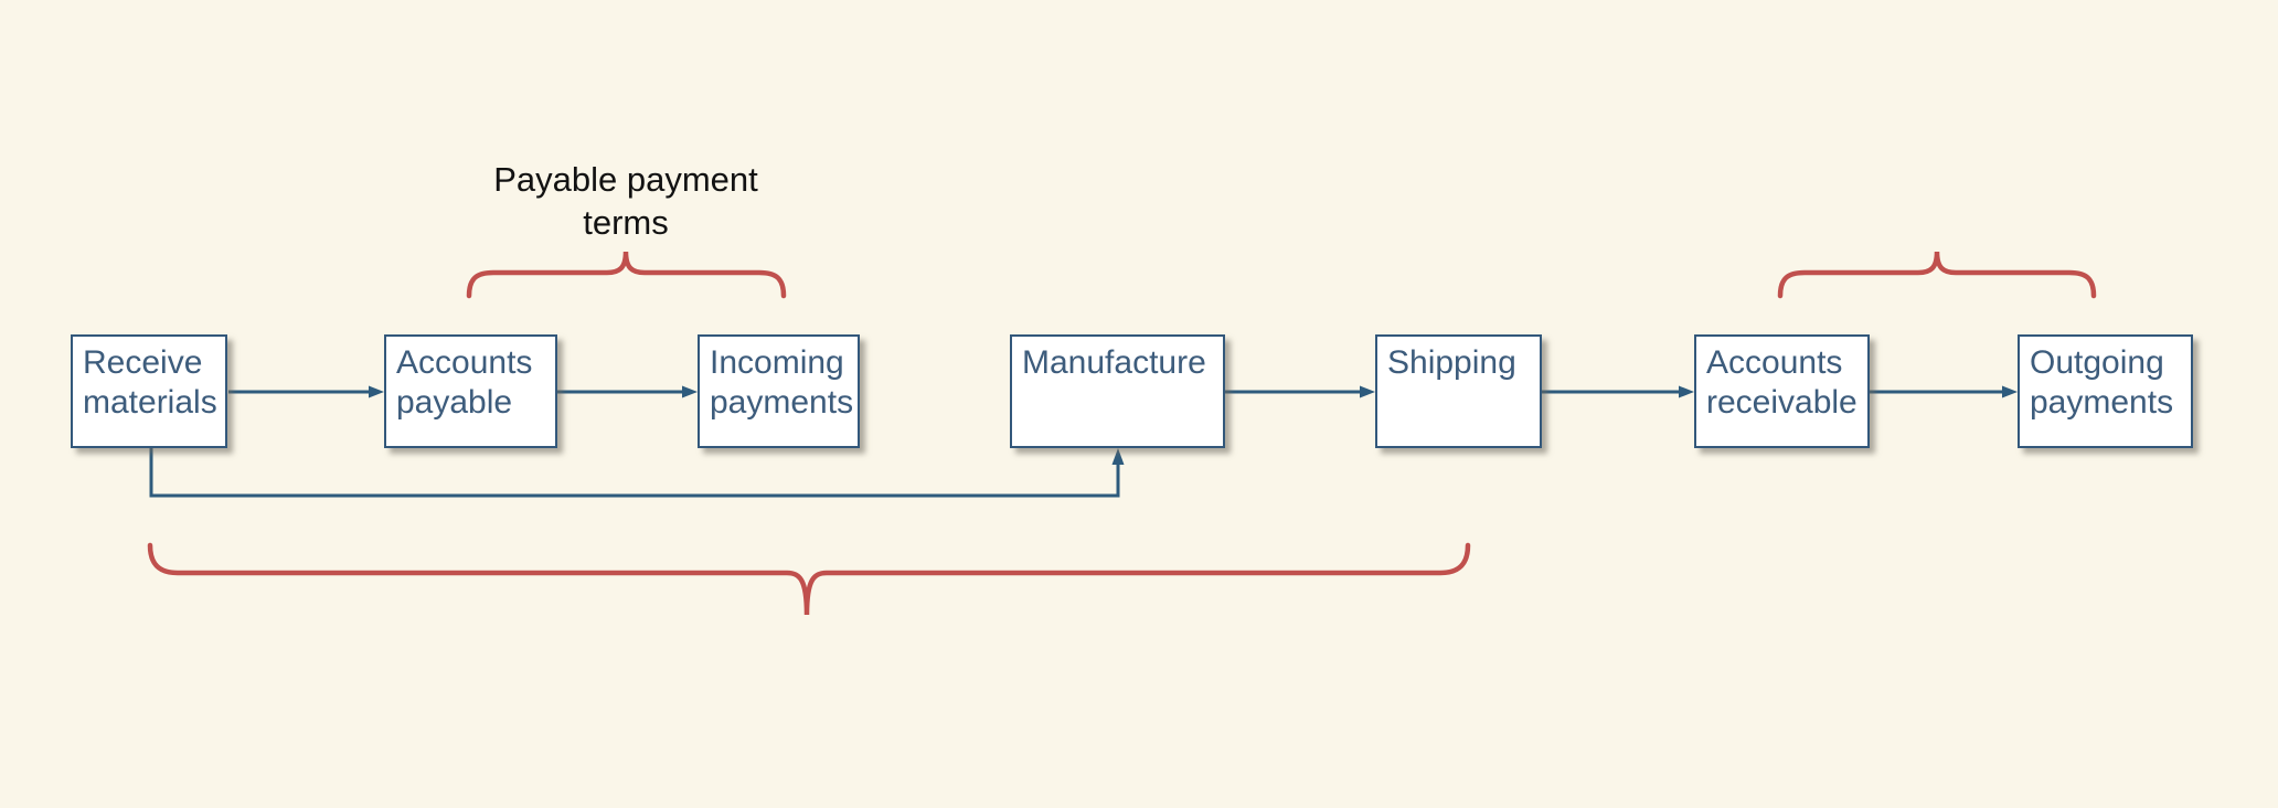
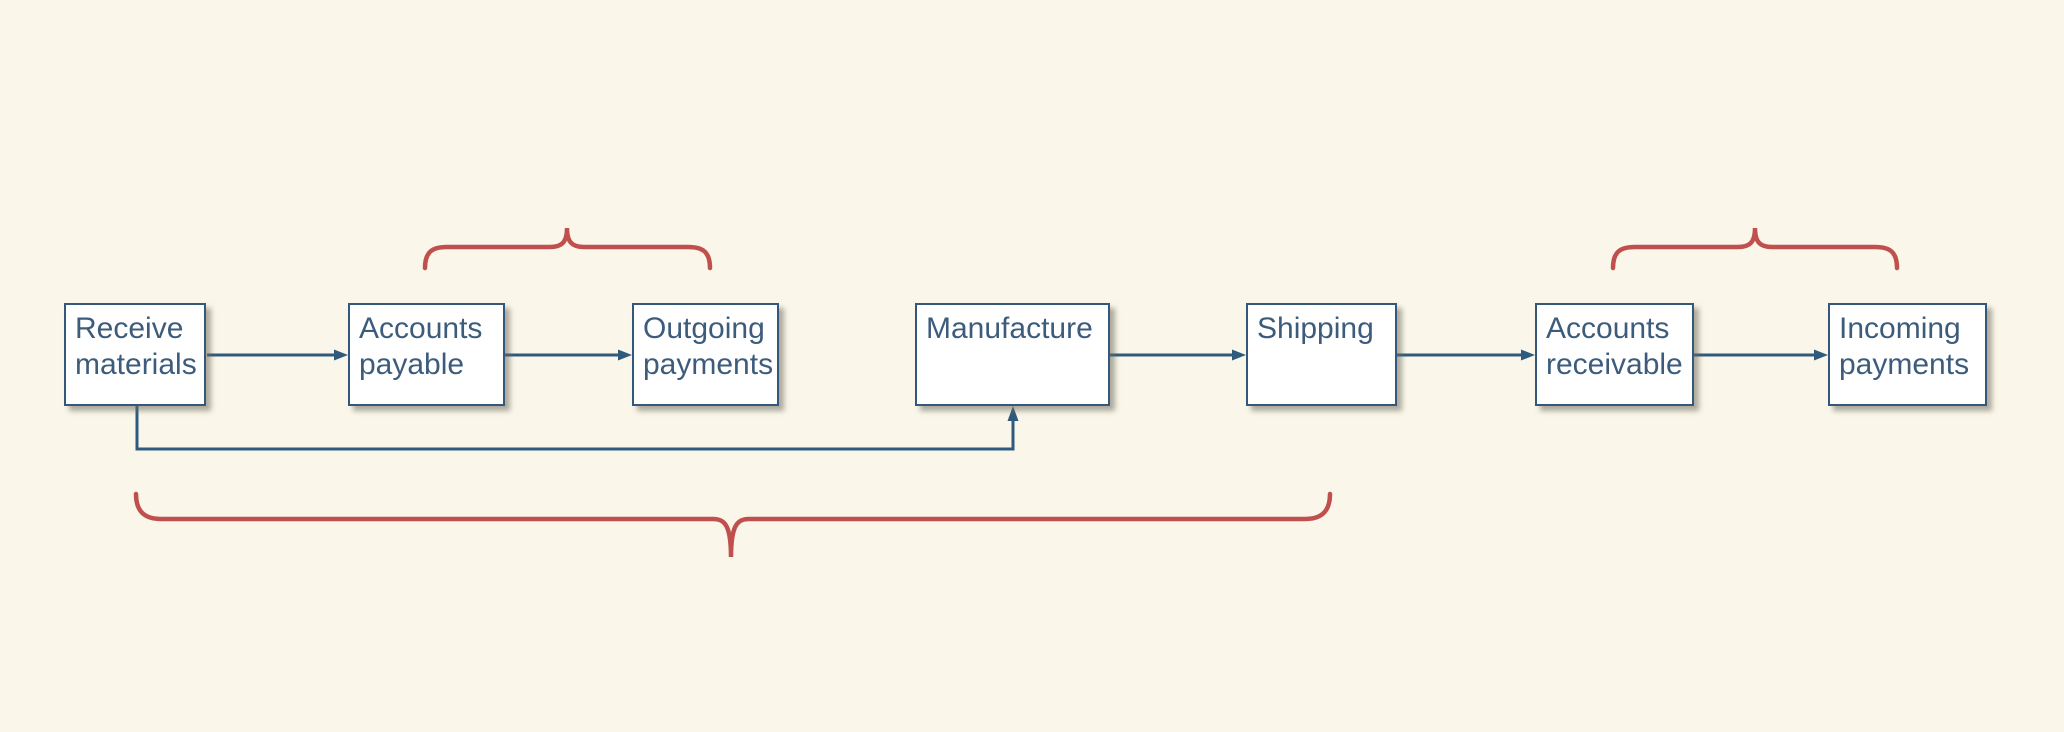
  Receive materials
  Accounts payable
- Incoming payments
+ Outgoing payments
  Manufacture
  Shipping
  Accounts receivable
- Outgoing payments
+ Incoming payments
- Payable payment terms
